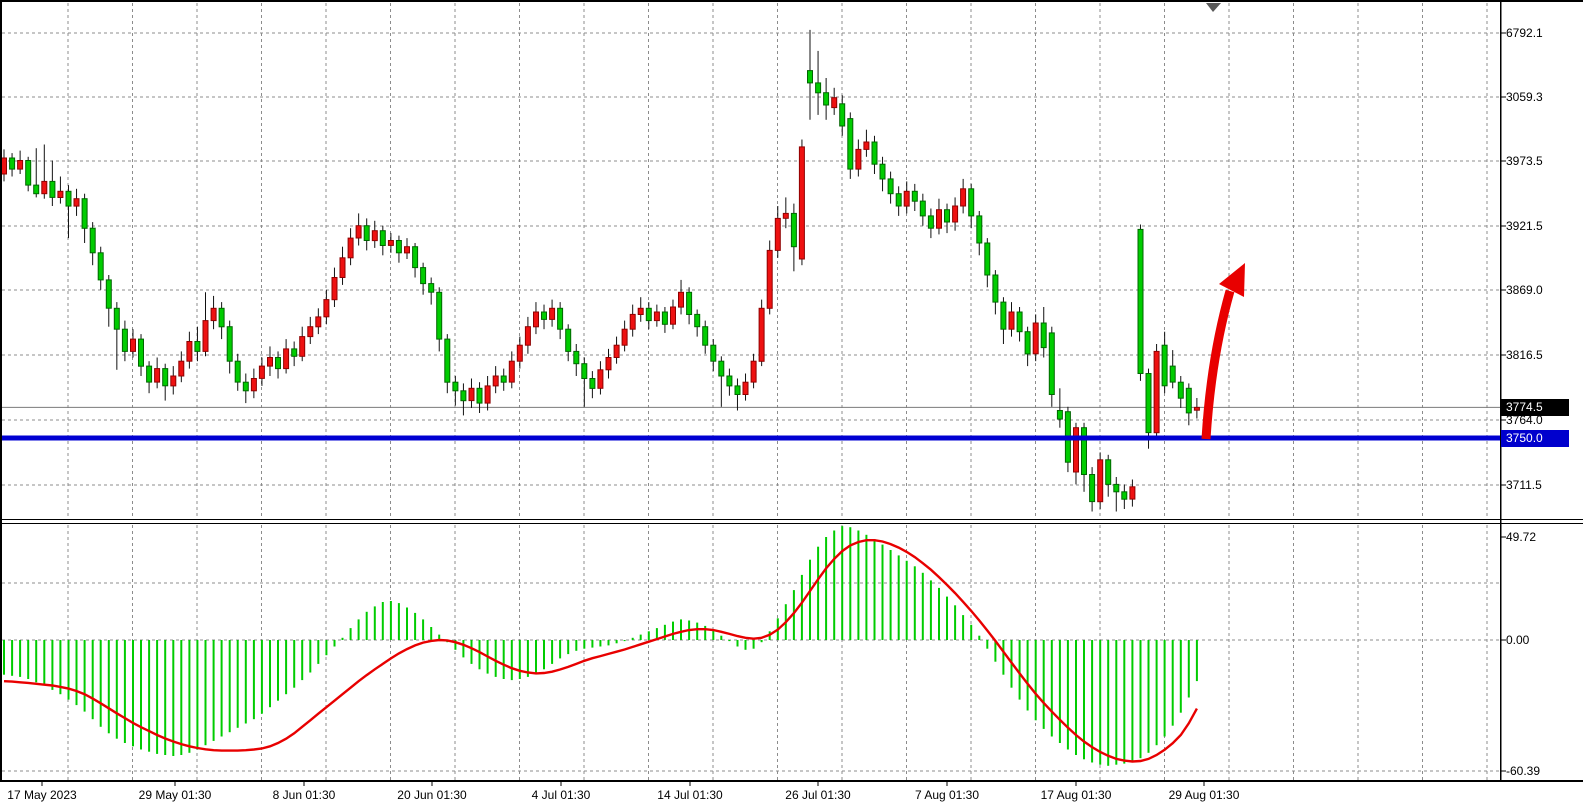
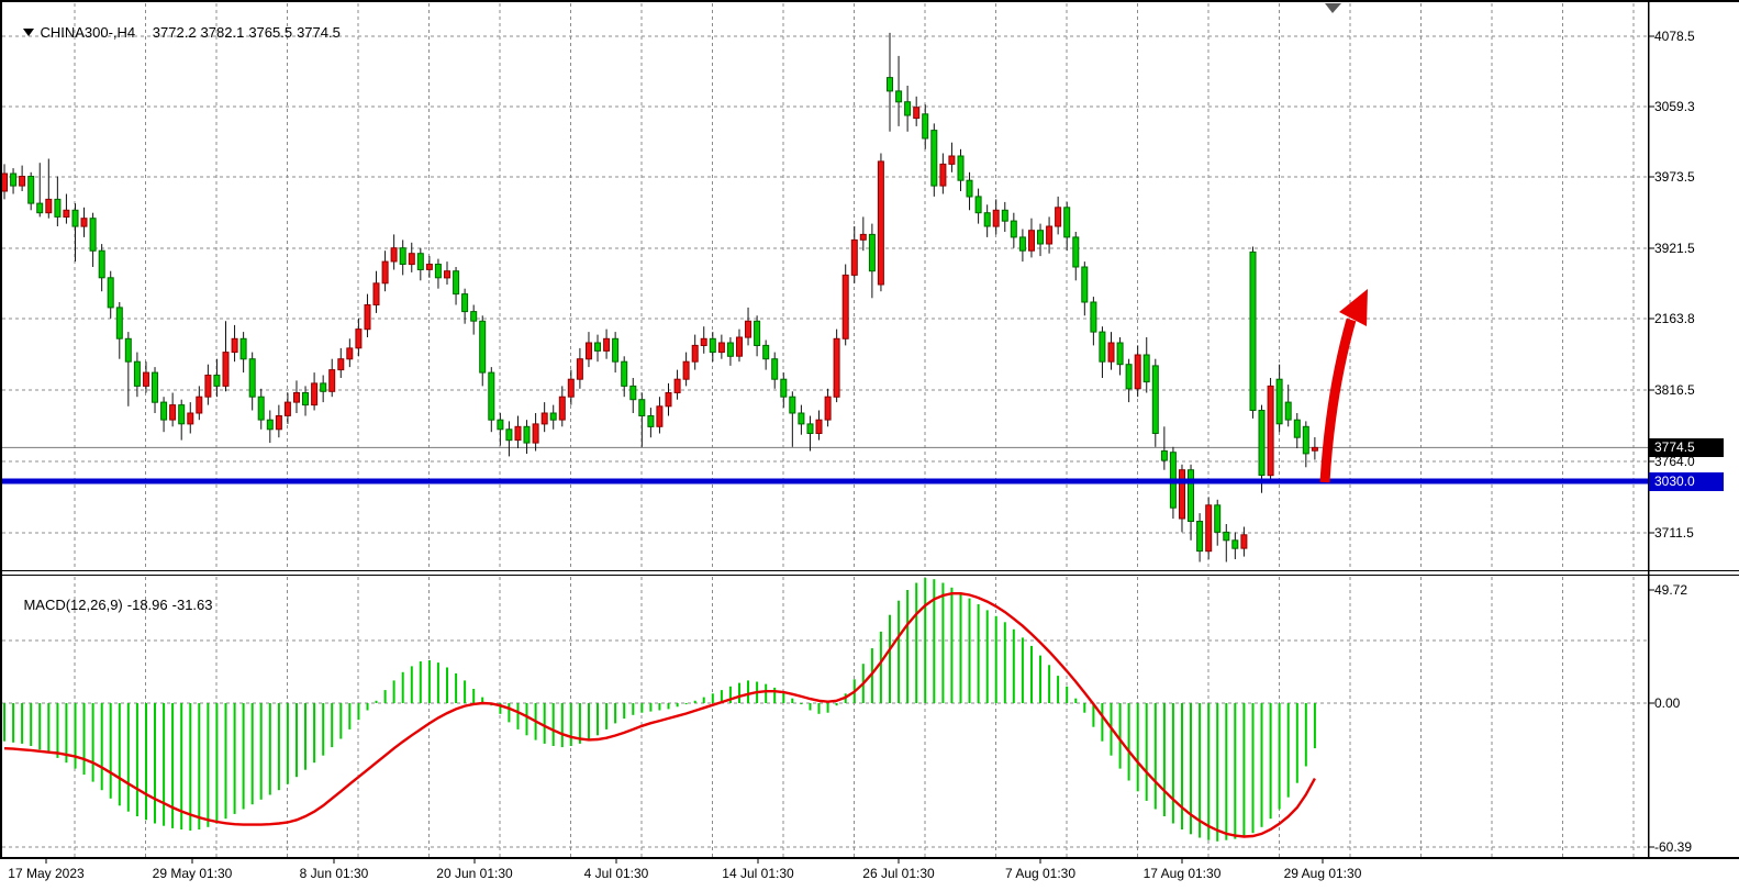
+ CHINA300-,H4 3772.2 3782.1 3765.5 3774.5
+ MACD(12,26,9) -18.96 -31.63
- 6792.1
+ 4078.5
  3059.3
  3973.5
  3921.5
- 3869.0
+ 2163.8
  3816.5
  3764.0
  3711.5
  49.72
  0.00
  -60.39
  17 May 2023
  29 May 01:30
  8 Jun 01:30
  20 Jun 01:30
  4 Jul 01:30
  14 Jul 01:30
  26 Jul 01:30
  7 Aug 01:30
  17 Aug 01:30
  29 Aug 01:30
  3774.5
- 3750.0
+ 3030.0
